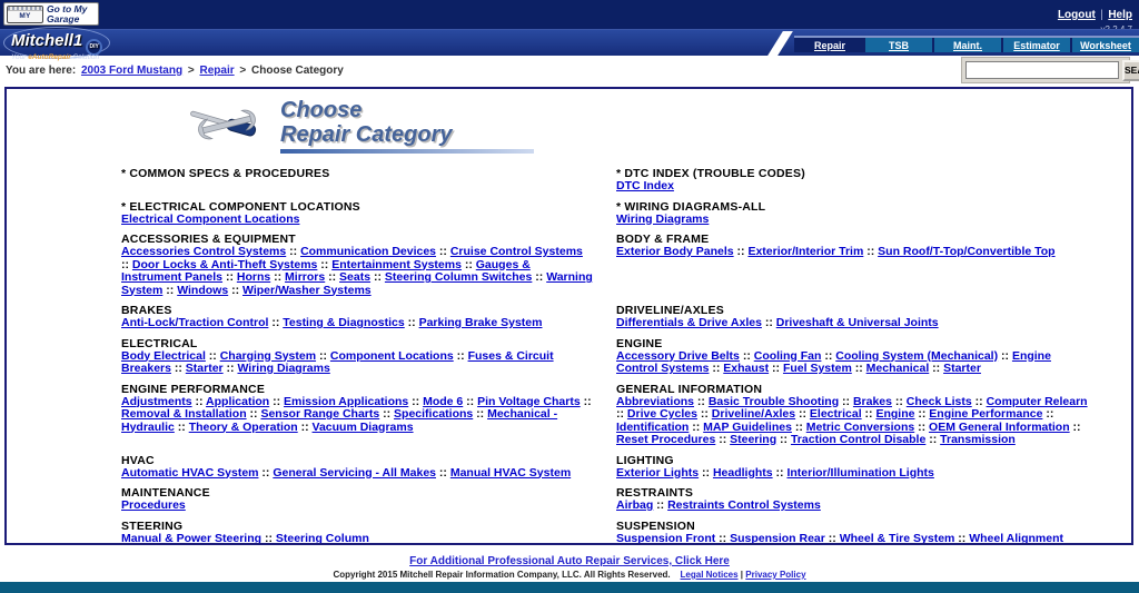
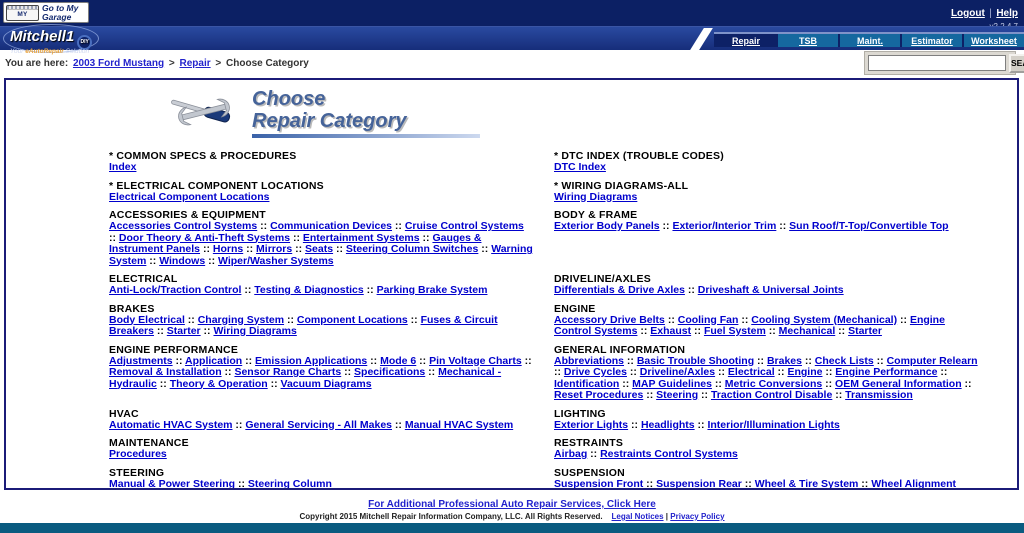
  Go to My Garage
  Logout | Help
  Mitchell1
  Repair
  TSB
  Maint.
  Estimator
  Worksheet
  You are here: 2003 Ford Mustang > Repair > Choose Category
  Choose
  Repair Category
  * COMMON SPECS & PROCEDURES
+ Index
  * ELECTRICAL COMPONENT LOCATIONS
  Electrical Component Locations
  ACCESSORIES & EQUIPMENT
- Accessories Control Systems :: Communication Devices :: Cruise Control Systems :: Door Locks & Anti-Theft Systems :: Entertainment Systems :: Gauges & Instrument Panels :: Horns :: Mirrors :: Seats :: Steering Column Switches :: Warning System :: Windows :: Wiper/Washer Systems
+ Accessories Control Systems :: Communication Devices :: Cruise Control Systems :: Door Theory & Anti-Theft Systems :: Entertainment Systems :: Gauges & Instrument Panels :: Horns :: Mirrors :: Seats :: Steering Column Switches :: Warning System :: Windows :: Wiper/Washer Systems
- BRAKES
+ ELECTRICAL
  Anti-Lock/Traction Control :: Testing & Diagnostics :: Parking Brake System
- ELECTRICAL
+ BRAKES
  Body Electrical :: Charging System :: Component Locations :: Fuses & Circuit Breakers :: Starter :: Wiring Diagrams
  ENGINE PERFORMANCE
  Adjustments :: Application :: Emission Applications :: Mode 6 :: Pin Voltage Charts :: Removal & Installation :: Sensor Range Charts :: Specifications :: Mechanical - Hydraulic :: Theory & Operation :: Vacuum Diagrams
  HVAC
  Automatic HVAC System :: General Servicing - All Makes :: Manual HVAC System
  MAINTENANCE
  Procedures
  STEERING
  Manual & Power Steering :: Steering Column
  * DTC INDEX (TROUBLE CODES)
  DTC Index
  * WIRING DIAGRAMS-ALL
  Wiring Diagrams
  BODY & FRAME
  Exterior Body Panels :: Exterior/Interior Trim :: Sun Roof/T-Top/Convertible Top
  DRIVELINE/AXLES
  Differentials & Drive Axles :: Driveshaft & Universal Joints
  ENGINE
  Accessory Drive Belts :: Cooling Fan :: Cooling System (Mechanical) :: Engine Control Systems :: Exhaust :: Fuel System :: Mechanical :: Starter
  GENERAL INFORMATION
  Abbreviations :: Basic Trouble Shooting :: Brakes :: Check Lists :: Computer Relearn :: Drive Cycles :: Driveline/Axles :: Electrical :: Engine :: Engine Performance :: Identification :: MAP Guidelines :: Metric Conversions :: OEM General Information :: Reset Procedures :: Steering :: Traction Control Disable :: Transmission
  LIGHTING
  Exterior Lights :: Headlights :: Interior/Illumination Lights
  RESTRAINTS
  Airbag :: Restraints Control Systems
  SUSPENSION
  Suspension Front :: Suspension Rear :: Wheel & Tire System :: Wheel Alignment
  For Additional Professional Auto Repair Services, Click Here
  Copyright 2015 Mitchell Repair Information Company, LLC. All Rights Reserved. Legal Notices | Privacy Policy
